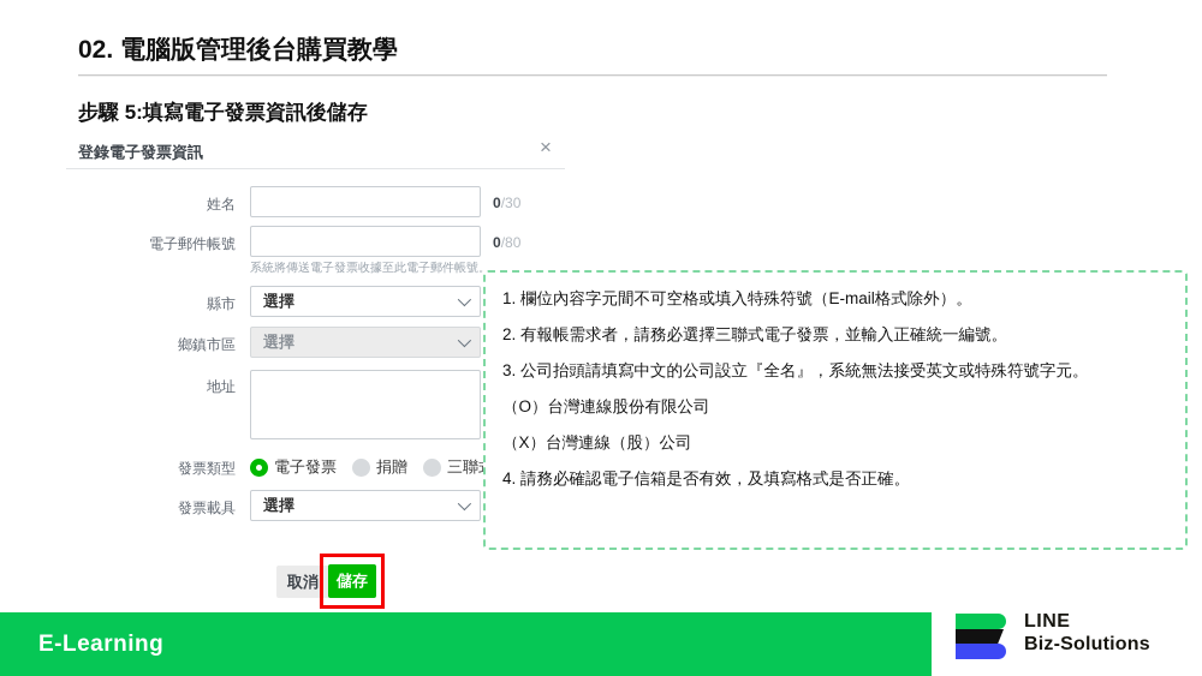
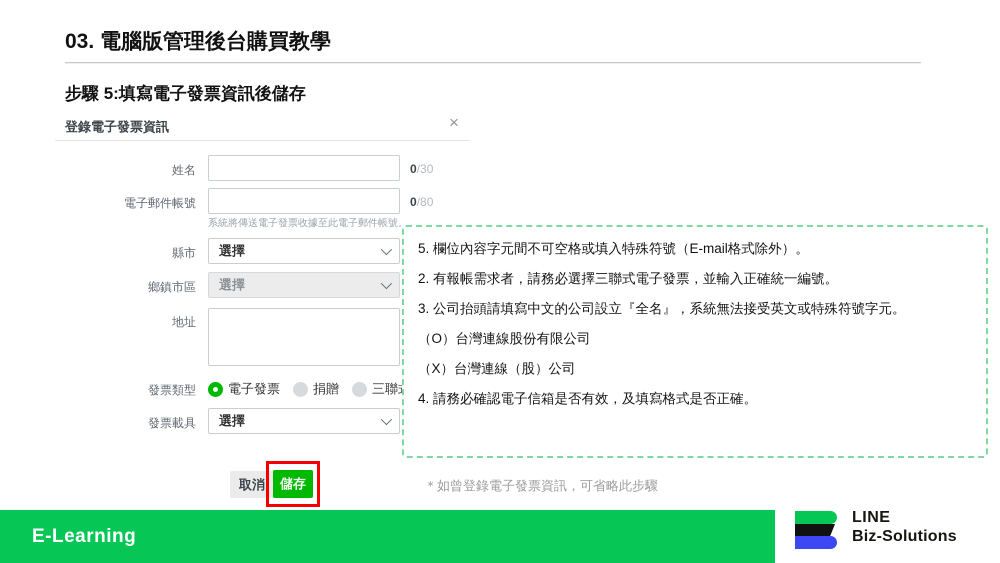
- 02. 電腦版管理後台購買教學
+ 03. 電腦版管理後台購買教學
  步驟 5:填寫電子發票資訊後儲存
  登錄電子發票資訊
  ×
  姓名
  0/30
  電子郵件帳號
  0/80
  系統將傳送電子發票收據至此電子郵件帳號。
  縣市
  選擇
  鄉鎮市區
  選擇
  地址
  發票類型
  電子發票
  捐贈
  發票載具
  選擇
  取消
  儲存
+ ＊如曾登錄電子發票資訊，可省略此步驟
- 1. 欄位內容字元間不可空格或填入特殊符號（E-mail格式除外）。
+ 5. 欄位內容字元間不可空格或填入特殊符號（E-mail格式除外）。
  2. 有報帳需求者，請務必選擇三聯式電子發票，並輸入正確統一編號。
  3. 公司抬頭請填寫中文的公司設立『全名』，系統無法接受英文或特殊符號字元。
  （O）台灣連線股份有限公司
  （X）台灣連線（股）公司
  4. 請務必確認電子信箱是否有效，及填寫格式是否正確。
  E-Learning
  LINE
  Biz-Solutions
